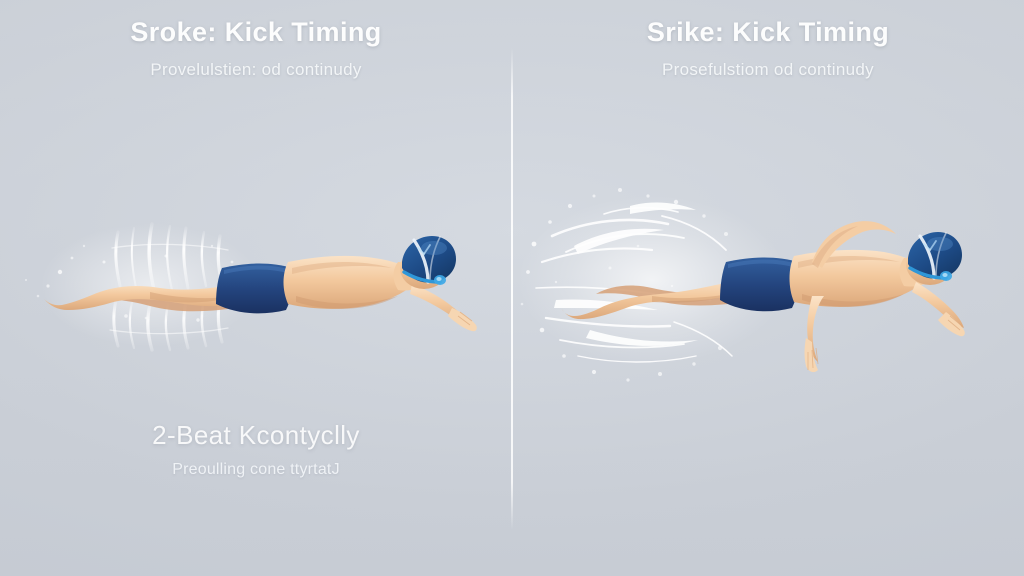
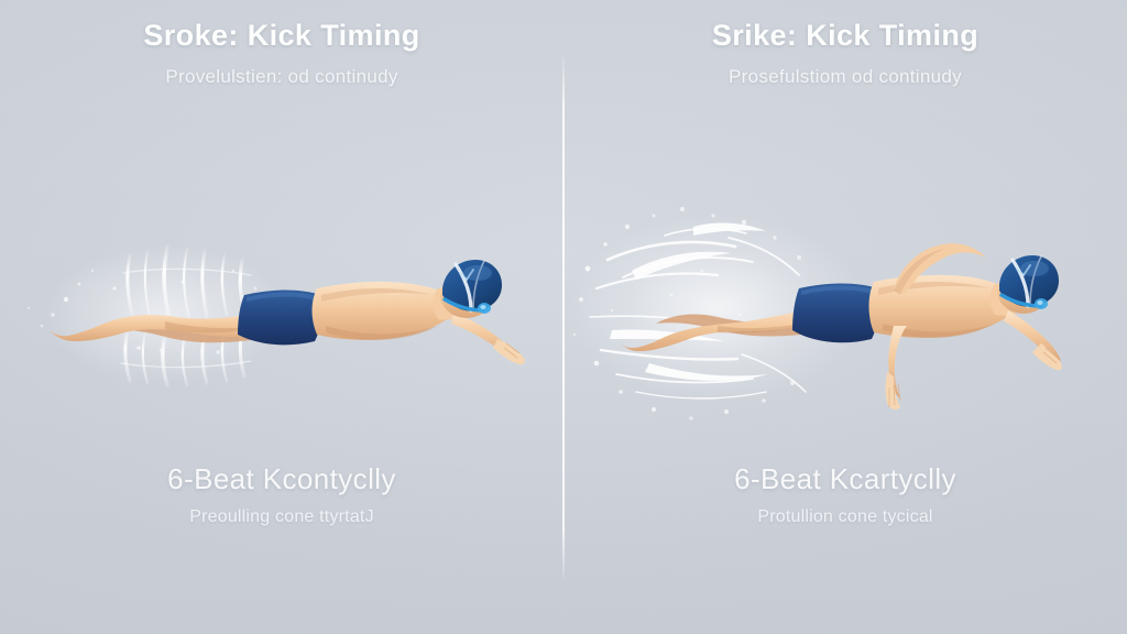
  Sroke: Kick Timing
  Provelulstien: od continudy
- 2-Beat Kcontyclly
+ 6-Beat Kcontyclly
  Preoulling cone ttyrtatJ
  Srike: Kick Timing
  Prosefulstiom od continudy
+ 6-Beat Kcartyclly
+ Protullion cone tycical
